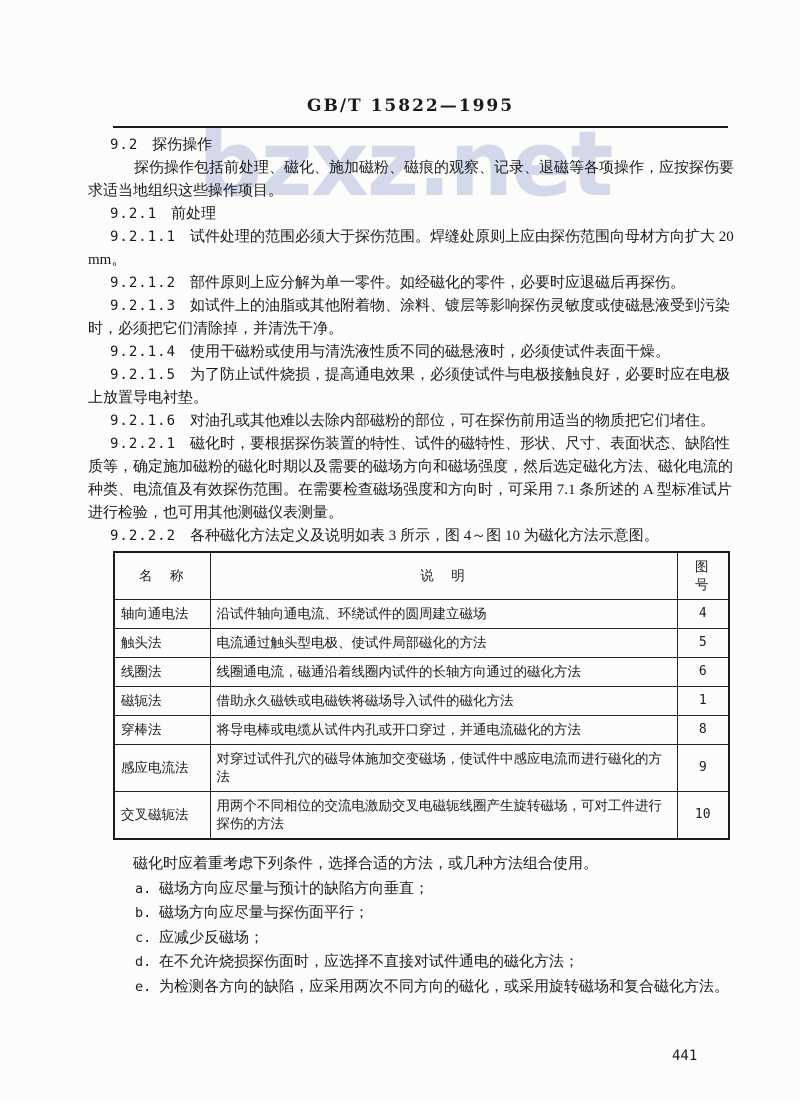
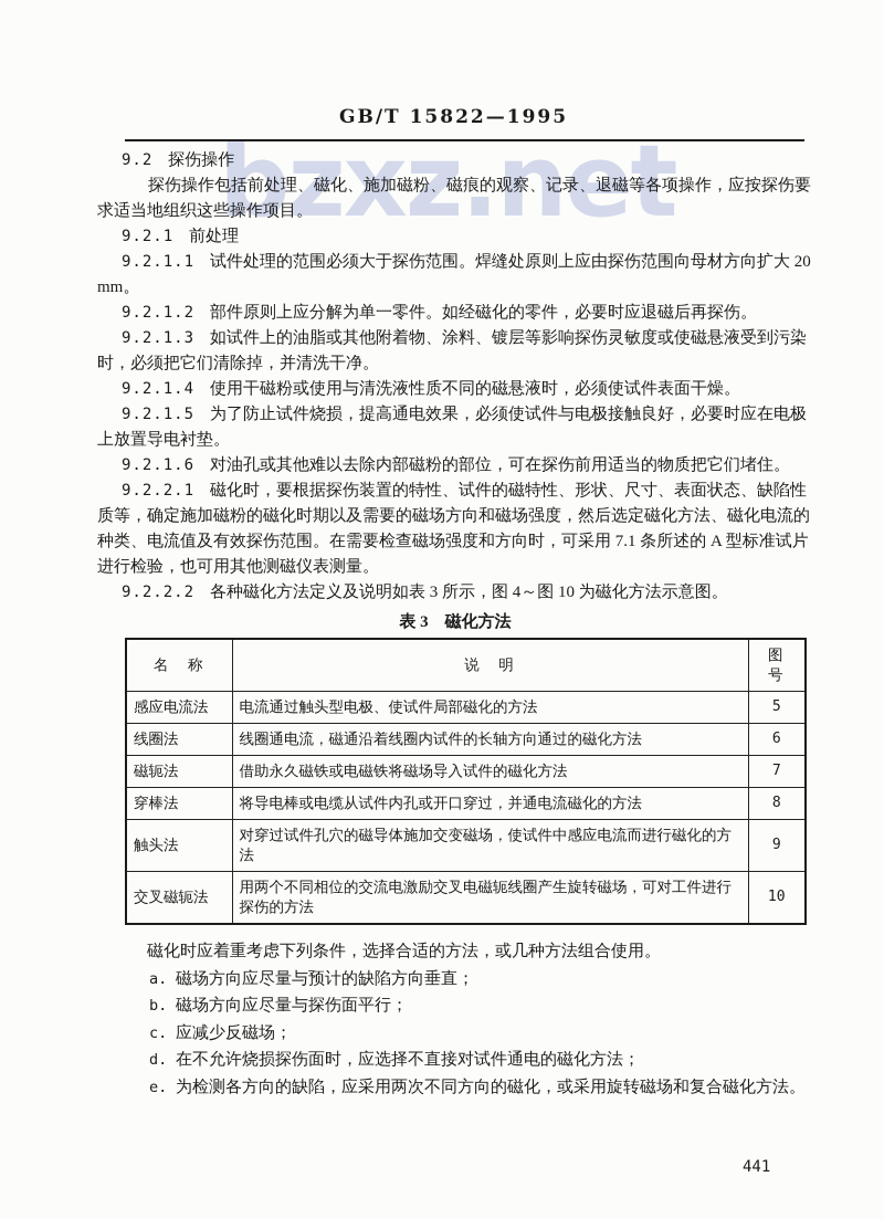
  bzxz.net
  GB/T 15822—1995
  9.2 探伤操作
  探伤操作包括前处理、磁化、施加磁粉、磁痕的观察、记录、退磁等各项操作，应按探伤要求适当地组织这些操作项目。
  9.2.1 前处理
  9.2.1.1 试件处理的范围必须大于探伤范围。焊缝处原则上应由探伤范围向母材方向扩大 20 mm。
  9.2.1.2 部件原则上应分解为单一零件。如经磁化的零件，必要时应退磁后再探伤。
  9.2.1.3 如试件上的油脂或其他附着物、涂料、镀层等影响探伤灵敏度或使磁悬液受到污染时，必须把它们清除掉，并清洗干净。
  9.2.1.4 使用干磁粉或使用与清洗液性质不同的磁悬液时，必须使试件表面干燥。
  9.2.1.5 为了防止试件烧损，提高通电效果，必须使试件与电极接触良好，必要时应在电极上放置导电衬垫。
  9.2.1.6 对油孔或其他难以去除内部磁粉的部位，可在探伤前用适当的物质把它们堵住。
  9.2.2.1 磁化时，要根据探伤装置的特性、试件的磁特性、形状、尺寸、表面状态、缺陷性质等，确定施加磁粉的磁化时期以及需要的磁场方向和磁场强度，然后选定磁化方法、磁化电流的种类、电流值及有效探伤范围。在需要检查磁场强度和方向时，可采用 7.1 条所述的 A 型标准试片进行检验，也可用其他测磁仪表测量。
  9.2.2.2 各种磁化方法定义及说明如表 3 所示，图 4～图 10 为磁化方法示意图。
+ 表 3 磁化方法
  名 称	说 明	图 号
- 轴向通电法	沿试件轴向通电流、环绕试件的圆周建立磁场	4
- 触头法	电流通过触头型电极、使试件局部磁化的方法	5
+ 感应电流法	电流通过触头型电极、使试件局部磁化的方法	5
  线圈法	线圈通电流，磁通沿着线圈内试件的长轴方向通过的磁化方法	6
- 磁轭法	借助永久磁铁或电磁铁将磁场导入试件的磁化方法	1
+ 磁轭法	借助永久磁铁或电磁铁将磁场导入试件的磁化方法	7
  穿棒法	将导电棒或电缆从试件内孔或开口穿过，并通电流磁化的方法	8
- 感应电流法	对穿过试件孔穴的磁导体施加交变磁场，使试件中感应电流而进行磁化的方法	9
+ 触头法	对穿过试件孔穴的磁导体施加交变磁场，使试件中感应电流而进行磁化的方法	9
  交叉磁轭法	用两个不同相位的交流电激励交叉电磁轭线圈产生旋转磁场，可对工件进行探伤的方法	10
  磁化时应着重考虑下列条件，选择合适的方法，或几种方法组合使用。
  a. 磁场方向应尽量与预计的缺陷方向垂直；
  b. 磁场方向应尽量与探伤面平行；
  c. 应减少反磁场；
  d. 在不允许烧损探伤面时，应选择不直接对试件通电的磁化方法；
  e. 为检测各方向的缺陷，应采用两次不同方向的磁化，或采用旋转磁场和复合磁化方法。
  441
